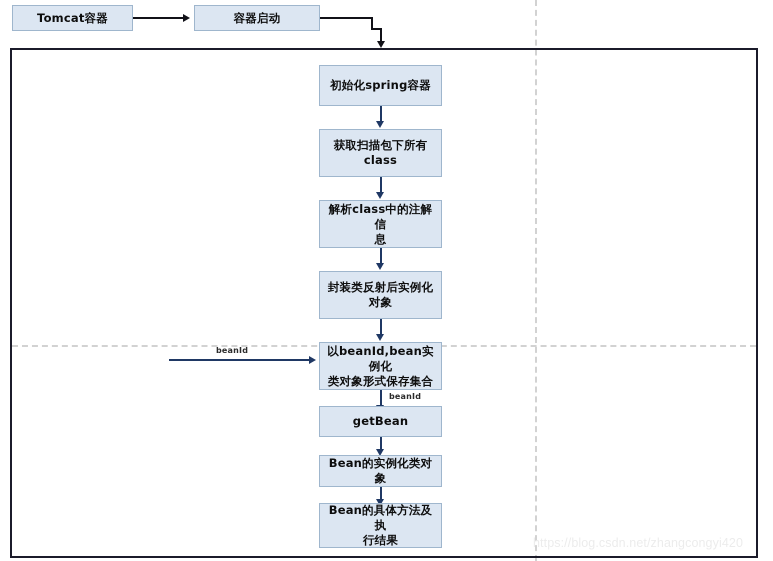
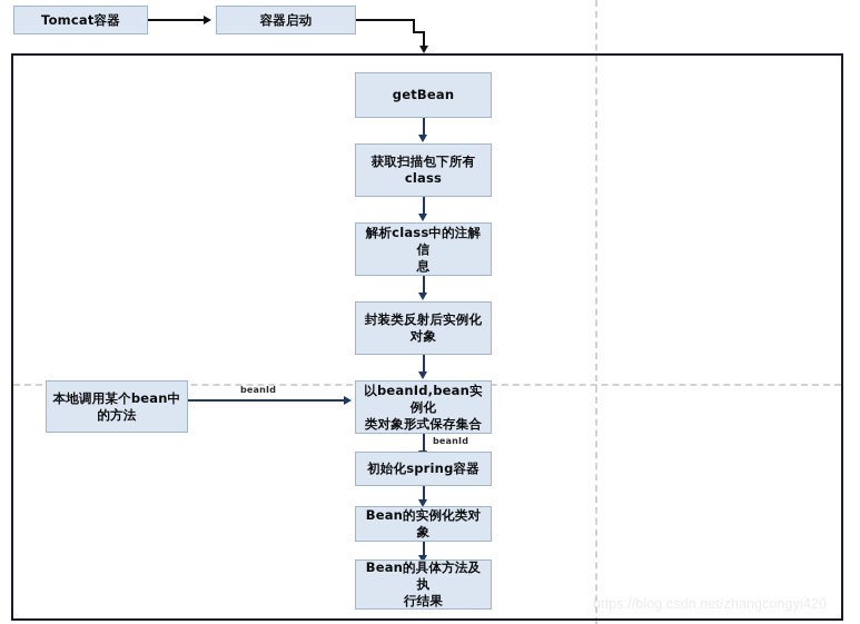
  Tomcat容器
  容器启动
- 初始化spring容器
+ getBean
  获取扫描包下所有
  class
  解析class中的注解信
  息
  封装类反射后实例化
  对象
  以beanId,bean实例化
  类对象形式保存集合
  beanId
- getBean
+ 初始化spring容器
  Bean的实例化类对象
  Bean的具体方法及执
  行结果
+ 本地调用某个bean中
+ 的方法
  beanId
  https://blog.csdn.net/zhangcongyi420
